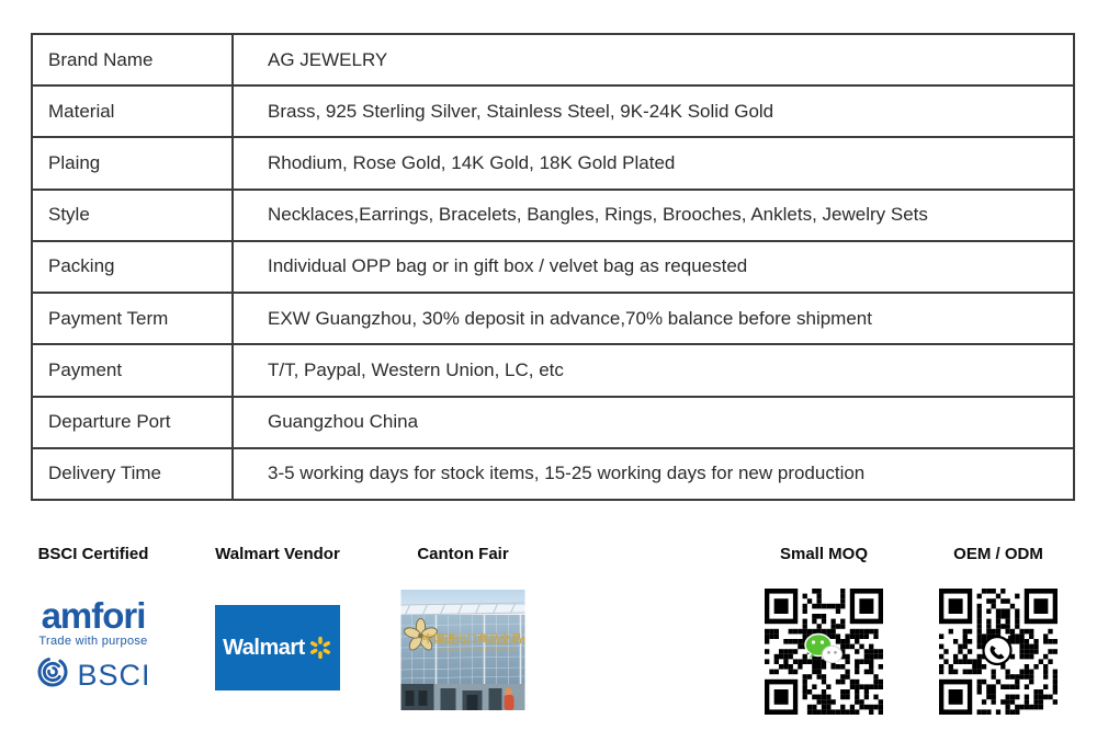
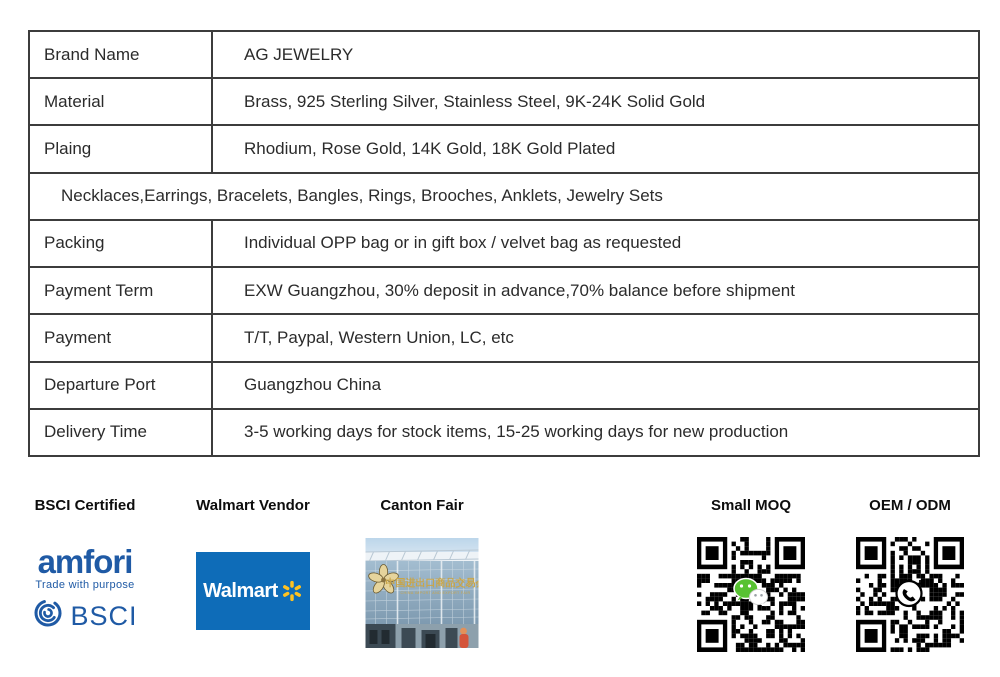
  Brand Name
  AG JEWELRY
  Material
  Brass, 925 Sterling Silver, Stainless Steel, 9K-24K Solid Gold
  Plaing
  Rhodium, Rose Gold, 14K Gold, 18K Gold Plated
- Style
  Necklaces,Earrings, Bracelets, Bangles, Rings, Brooches, Anklets, Jewelry Sets
  Packing
  Individual OPP bag or in gift box / velvet bag as requested
  Payment Term
  EXW Guangzhou, 30% deposit in advance,70% balance before shipment
  Payment
  T/T, Paypal, Western Union, LC, etc
  Departure Port
  Guangzhou China
  Delivery Time
  3-5 working days for stock items, 15-25 working days for new production
  BSCI Certified
  amfori
  Trade with purpose
  BSCI
  Walmart Vendor
  Walmart
  Canton Fair
  中国进出口商品交易
  Small MOQ
  OEM / ODM
